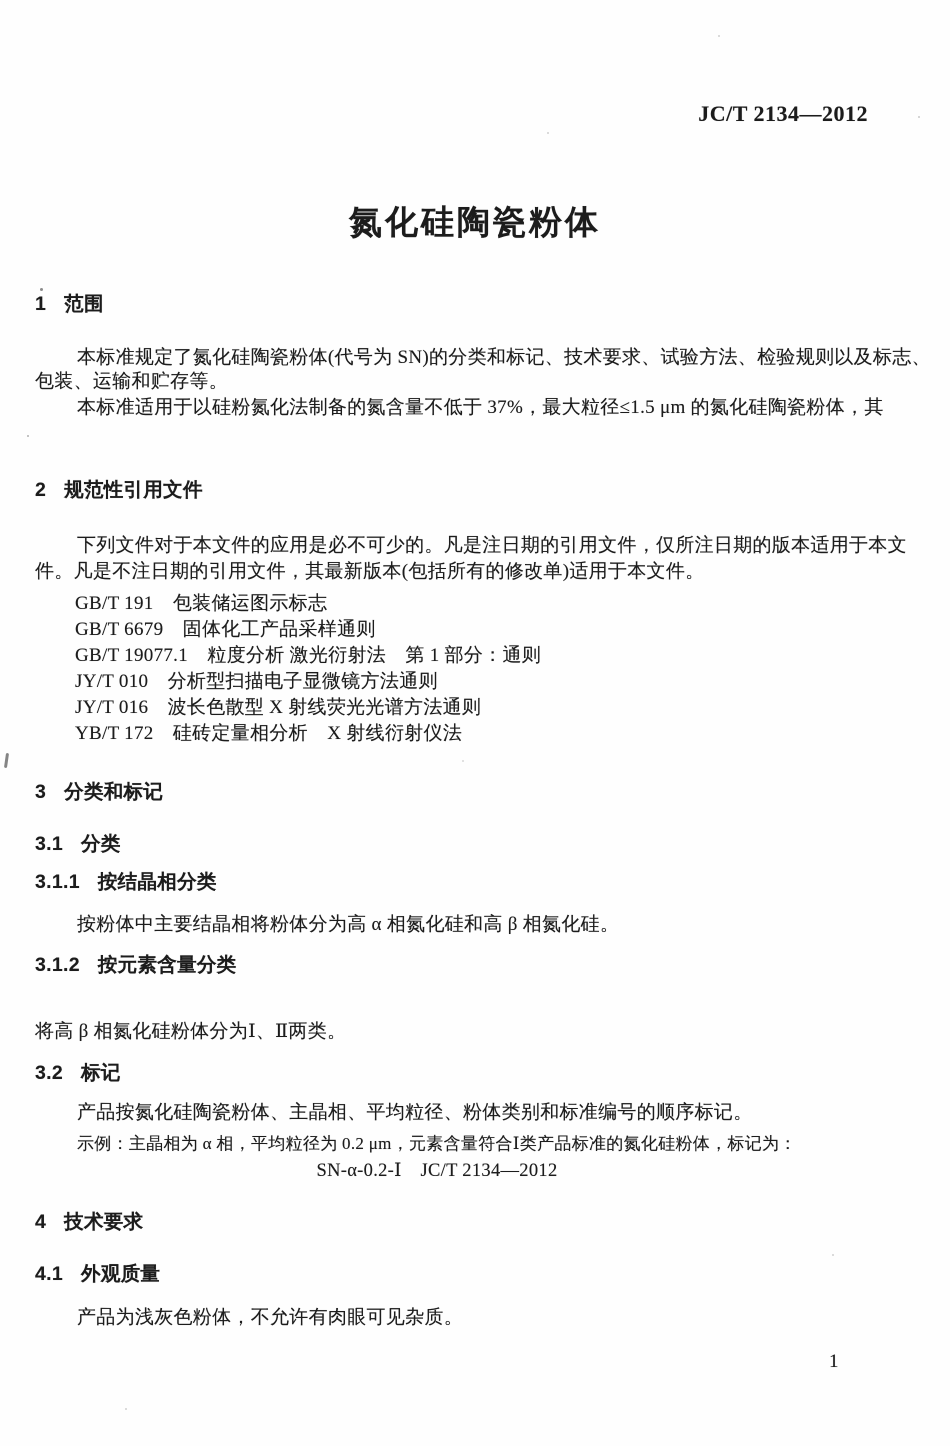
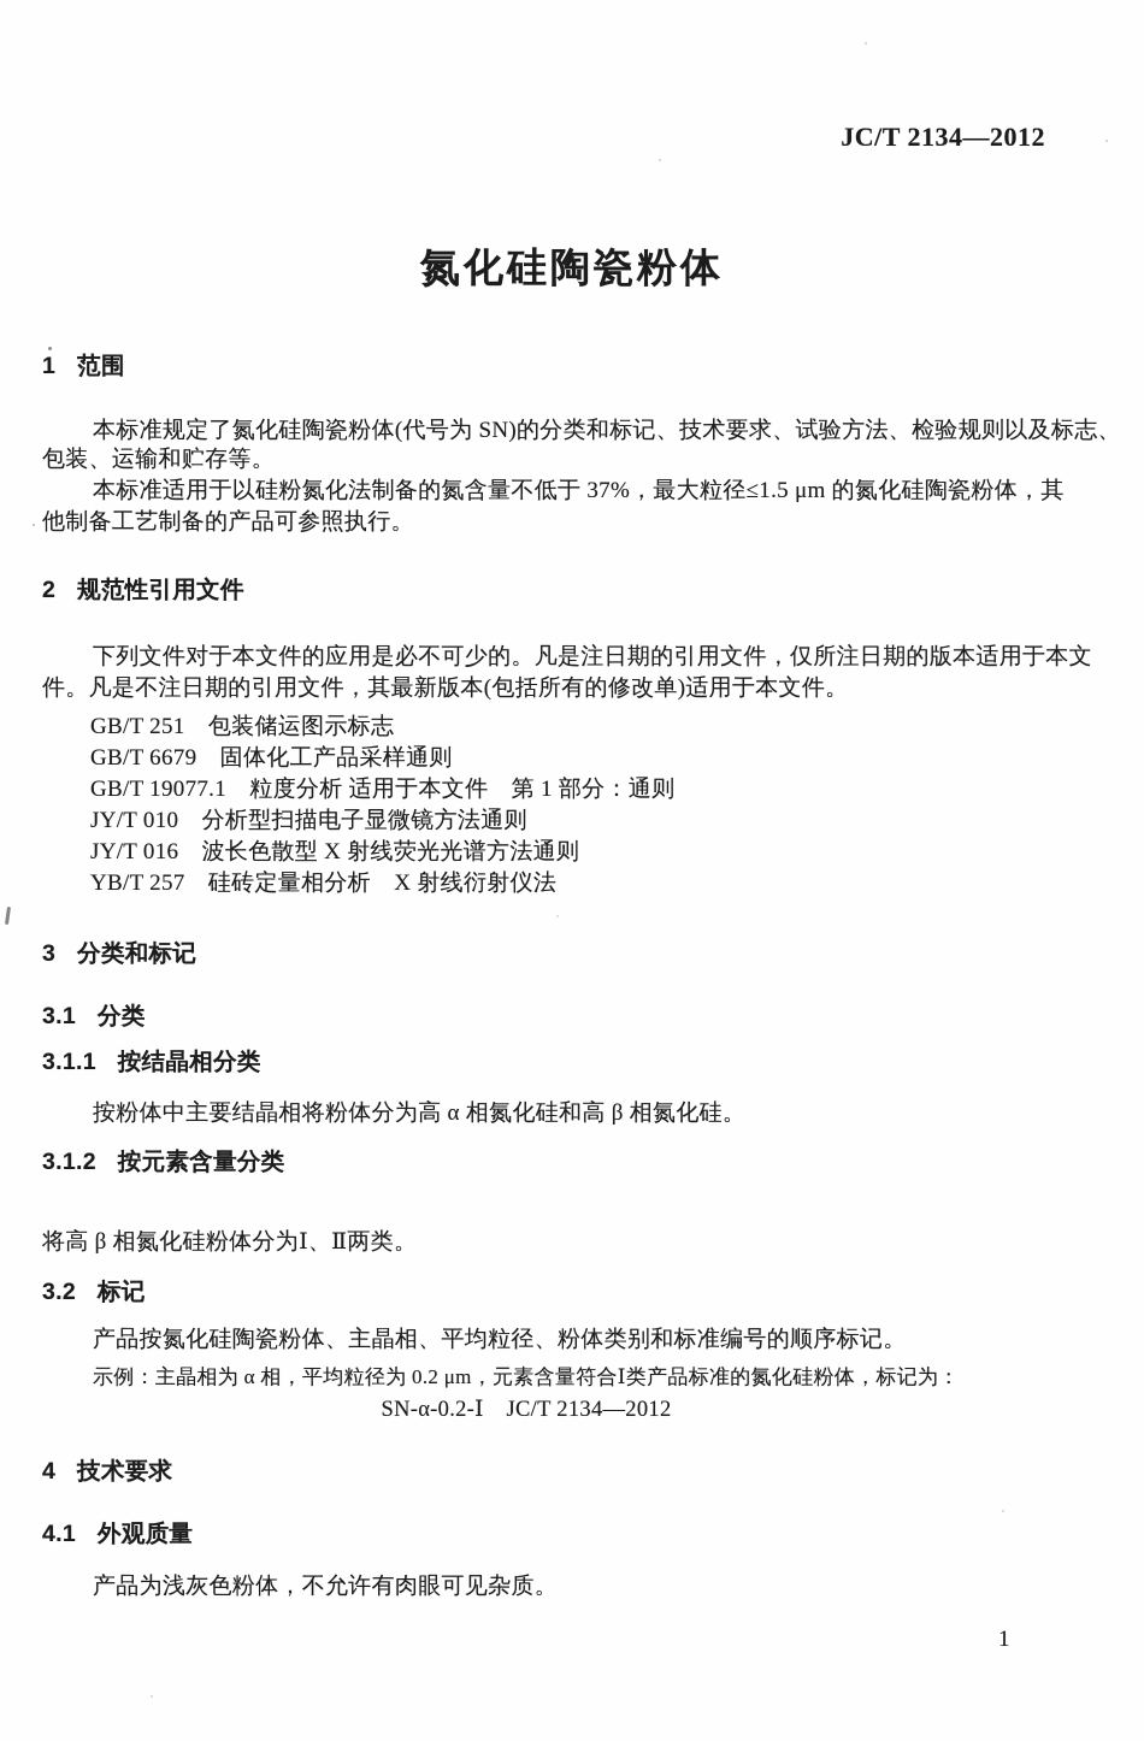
  JC/T 2134—2012
  氮化硅陶瓷粉体
  1 范围
  本标准规定了氮化硅陶瓷粉体(代号为 SN)的分类和标记、技术要求、试验方法、检验规则以及标志、
  包装、运输和贮存等。
  本标准适用于以硅粉氮化法制备的氮含量不低于 37%，最大粒径≤1.5 μm 的氮化硅陶瓷粉体，其
+ 他制备工艺制备的产品可参照执行。
  2 规范性引用文件
  下列文件对于本文件的应用是必不可少的。凡是注日期的引用文件，仅所注日期的版本适用于本文
  件。凡是不注日期的引用文件，其最新版本(包括所有的修改单)适用于本文件。
- GB/T 191 包装储运图示标志
+ GB/T 251 包装储运图示标志
  GB/T 6679 固体化工产品采样通则
- GB/T 19077.1 粒度分析 激光衍射法 第 1 部分：通则
+ GB/T 19077.1 粒度分析 适用于本文件 第 1 部分：通则
  JY/T 010 分析型扫描电子显微镜方法通则
  JY/T 016 波长色散型 X 射线荧光光谱方法通则
- YB/T 172 硅砖定量相分析 X 射线衍射仪法
+ YB/T 257 硅砖定量相分析 X 射线衍射仪法
  3 分类和标记
  3.1 分类
  3.1.1 按结晶相分类
  按粉体中主要结晶相将粉体分为高 α 相氮化硅和高 β 相氮化硅。
  3.1.2 按元素含量分类
  将高 β 相氮化硅粉体分为Ⅰ、Ⅱ两类。
  3.2 标记
  产品按氮化硅陶瓷粉体、主晶相、平均粒径、粉体类别和标准编号的顺序标记。
  示例：主晶相为 α 相，平均粒径为 0.2 μm，元素含量符合Ⅰ类产品标准的氮化硅粉体，标记为：
  SN-α-0.2-Ⅰ JC/T 2134—2012
  4 技术要求
  4.1 外观质量
  产品为浅灰色粉体，不允许有肉眼可见杂质。
  1
